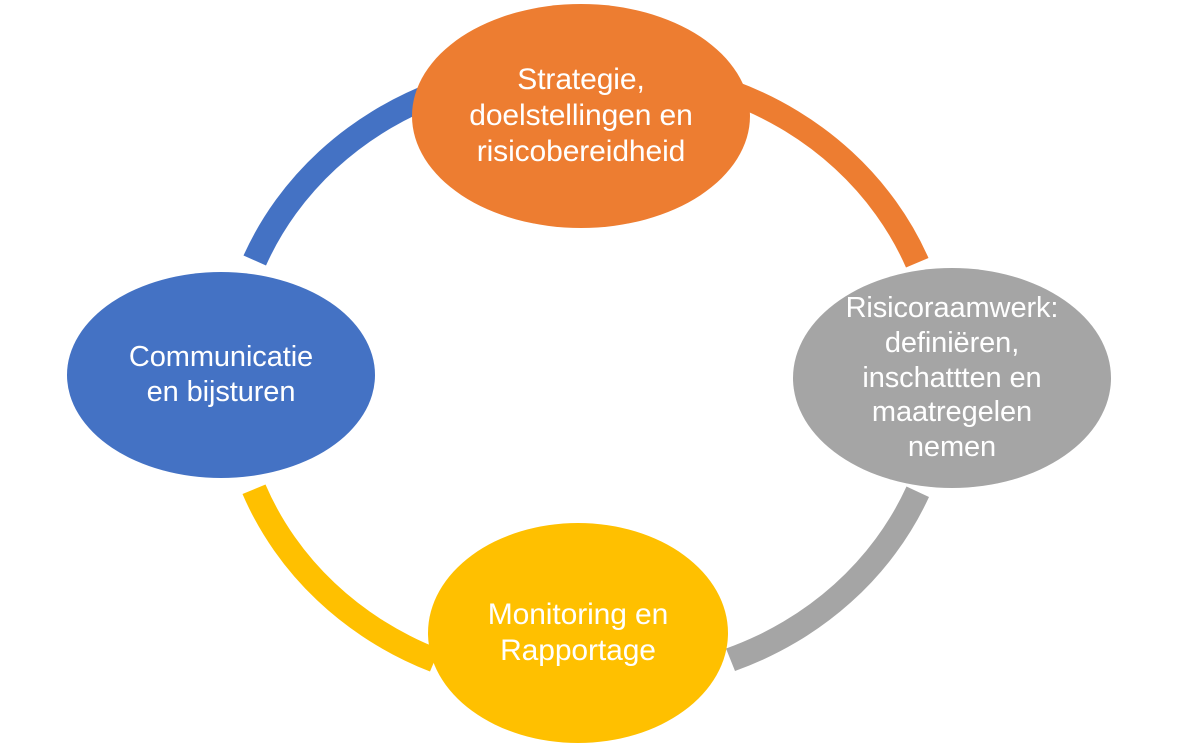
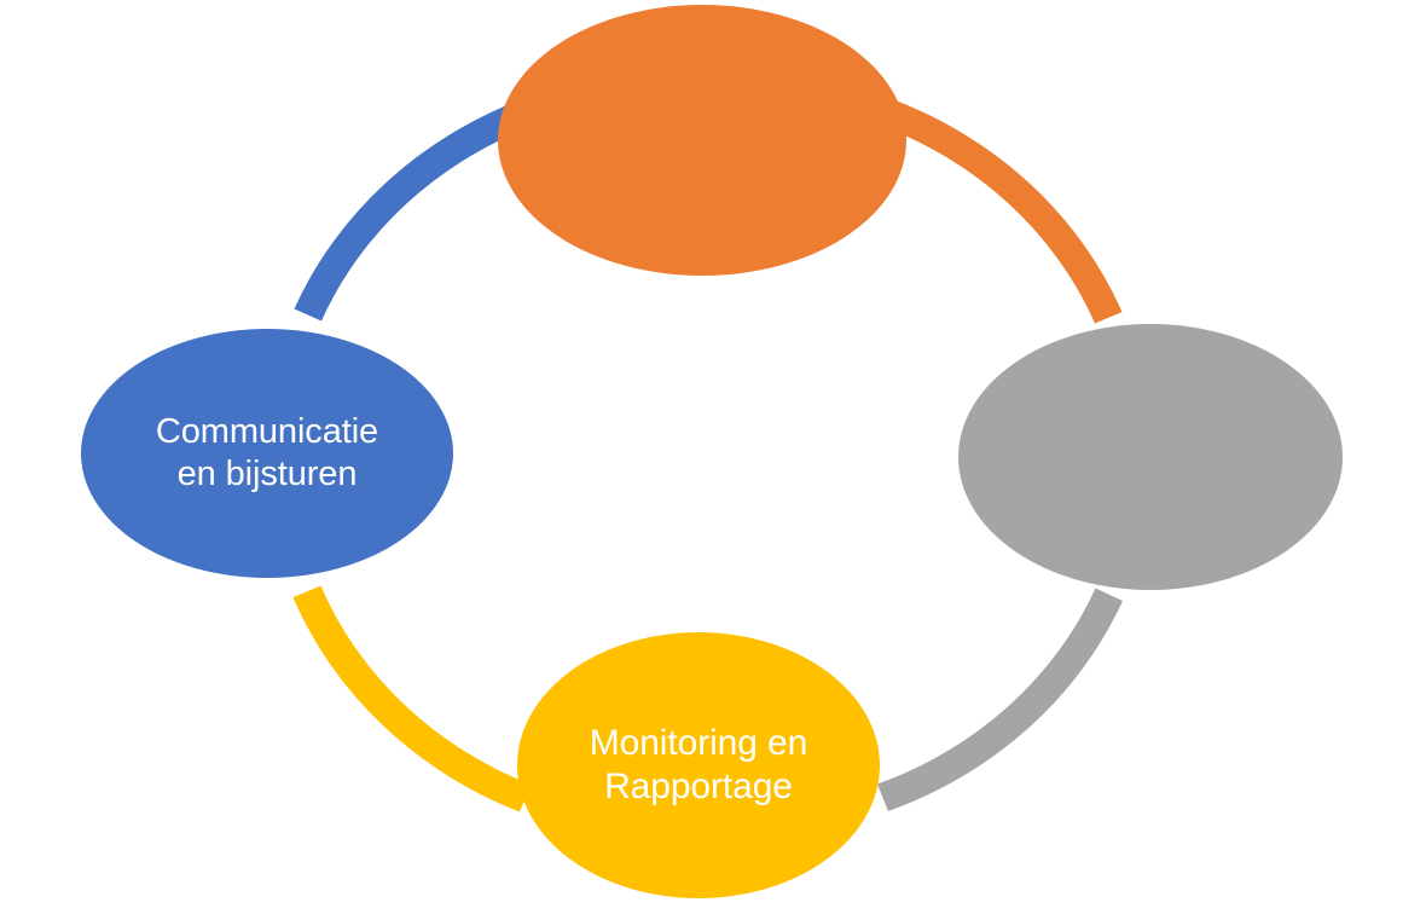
- Strategie,
- doelstellingen en
- risicobereidheid
- Risicoraamwerk:
- definiëren,
- inschattten en
- maatregelen
- nemen
  Monitoring en
  Rapportage
  Communicatie
  en bijsturen
